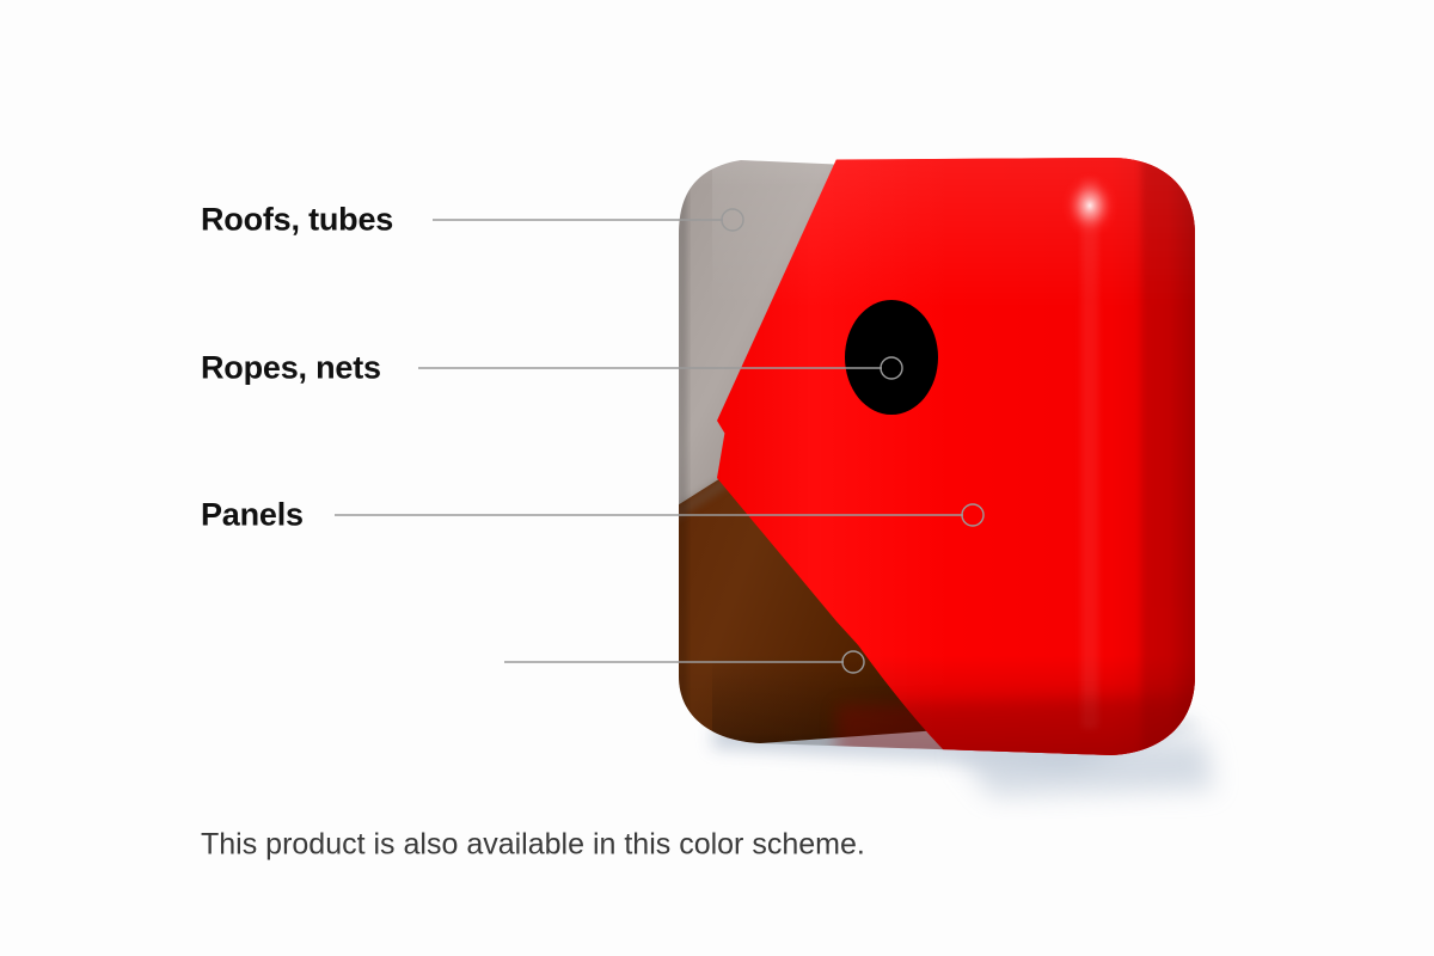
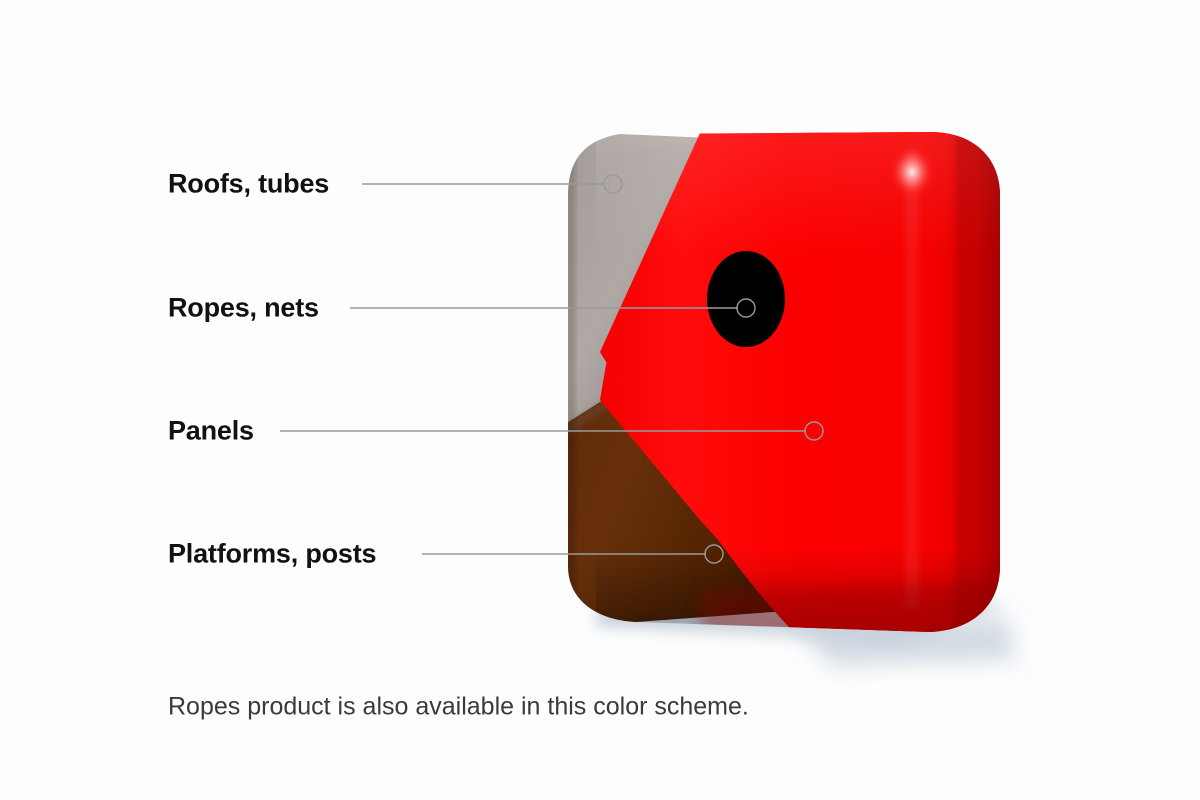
  Roofs, tubes
  Ropes, nets
  Panels
+ Platforms, posts
- This product is also available in this color scheme.
+ Ropes product is also available in this color scheme.
